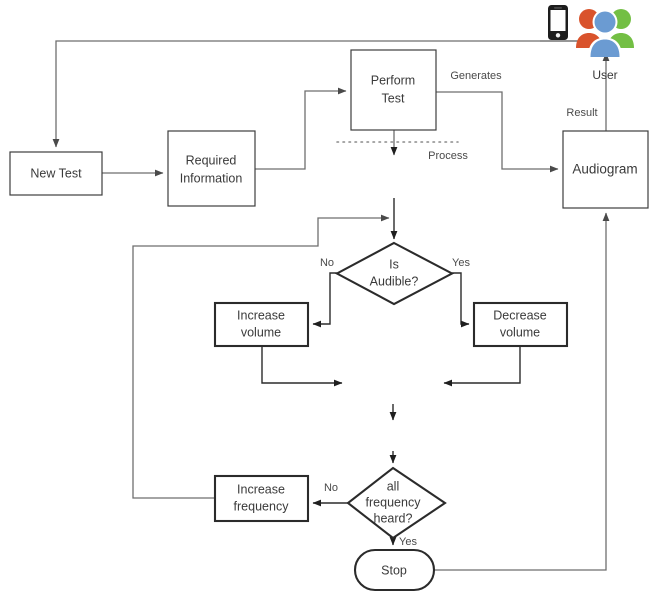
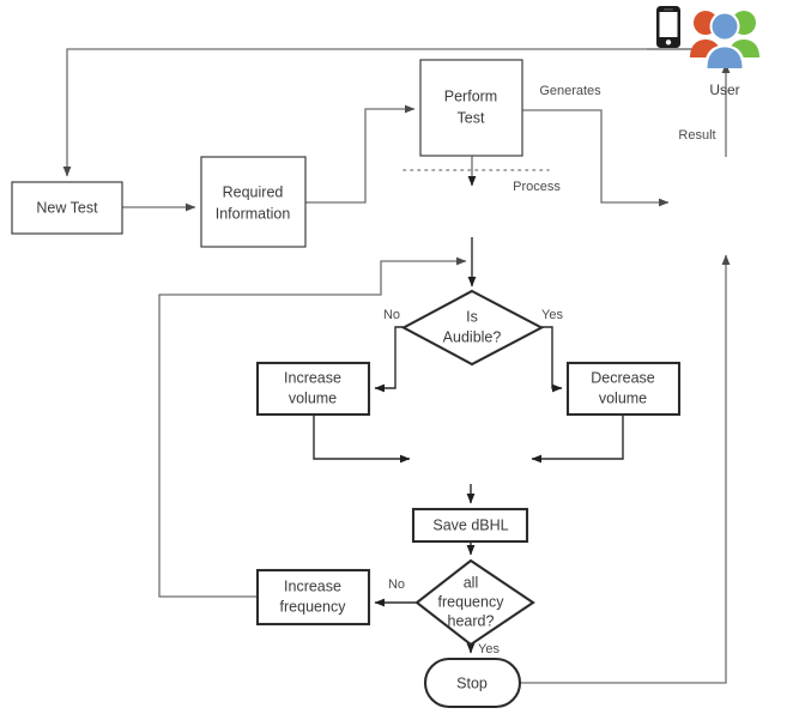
  New Test
  Required
  Information
  Perform
  Test
  Is
  Audible?
  Increase
  volume
  Decrease
  volume
+ Save dBHL
  all
  frequency
  heard?
  Increase
  frequency
  Stop
- Audiogram
  Generates
  Process
  Result
  No
  Yes
  No
  Yes
  User
